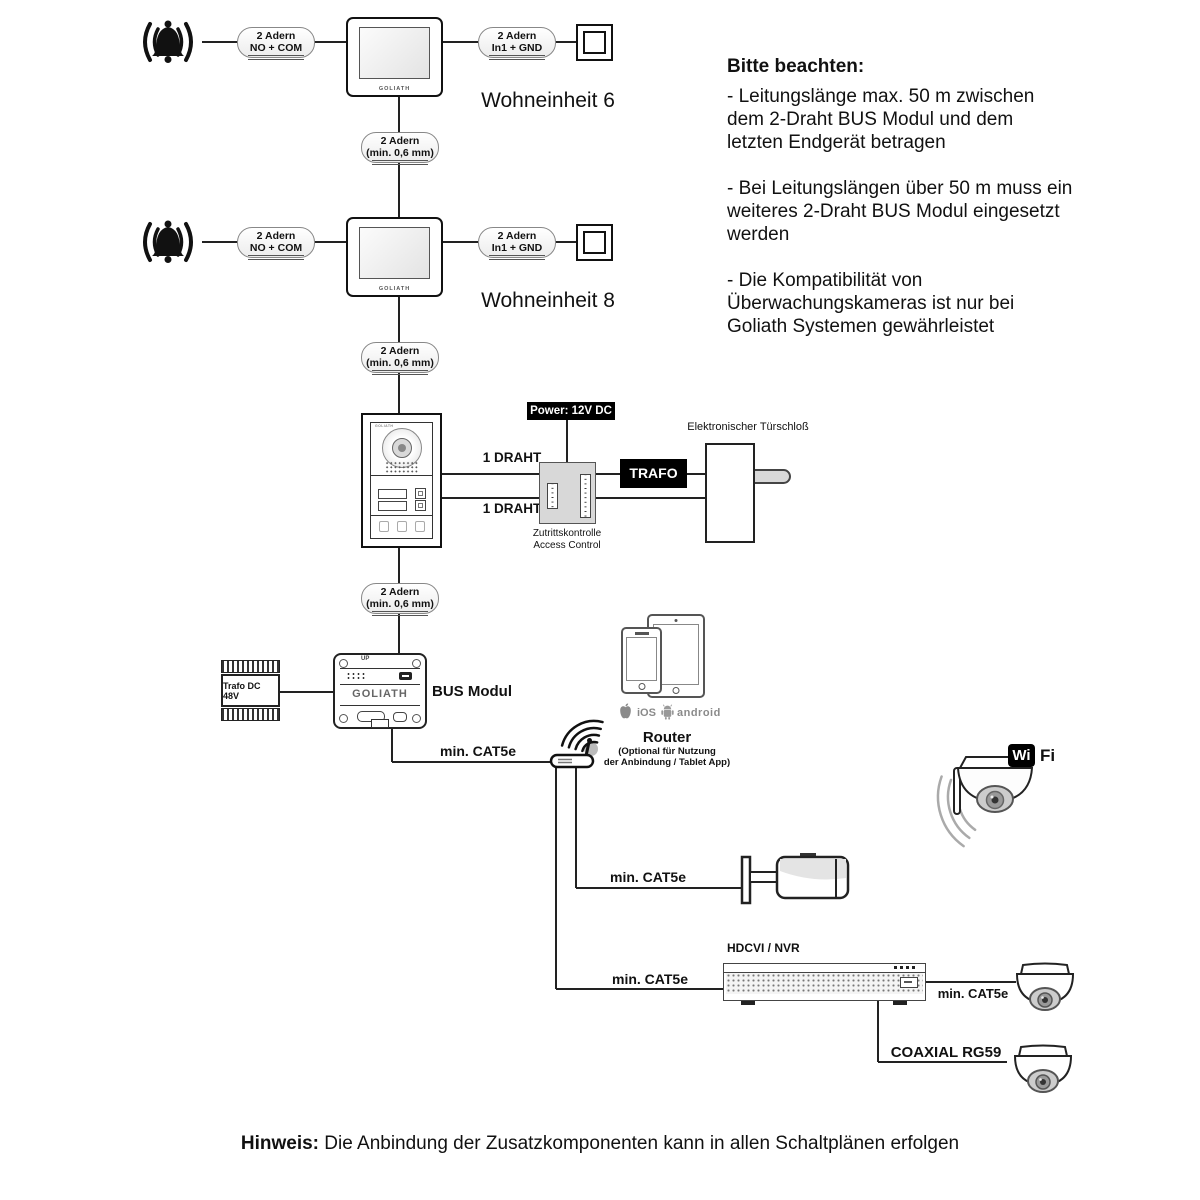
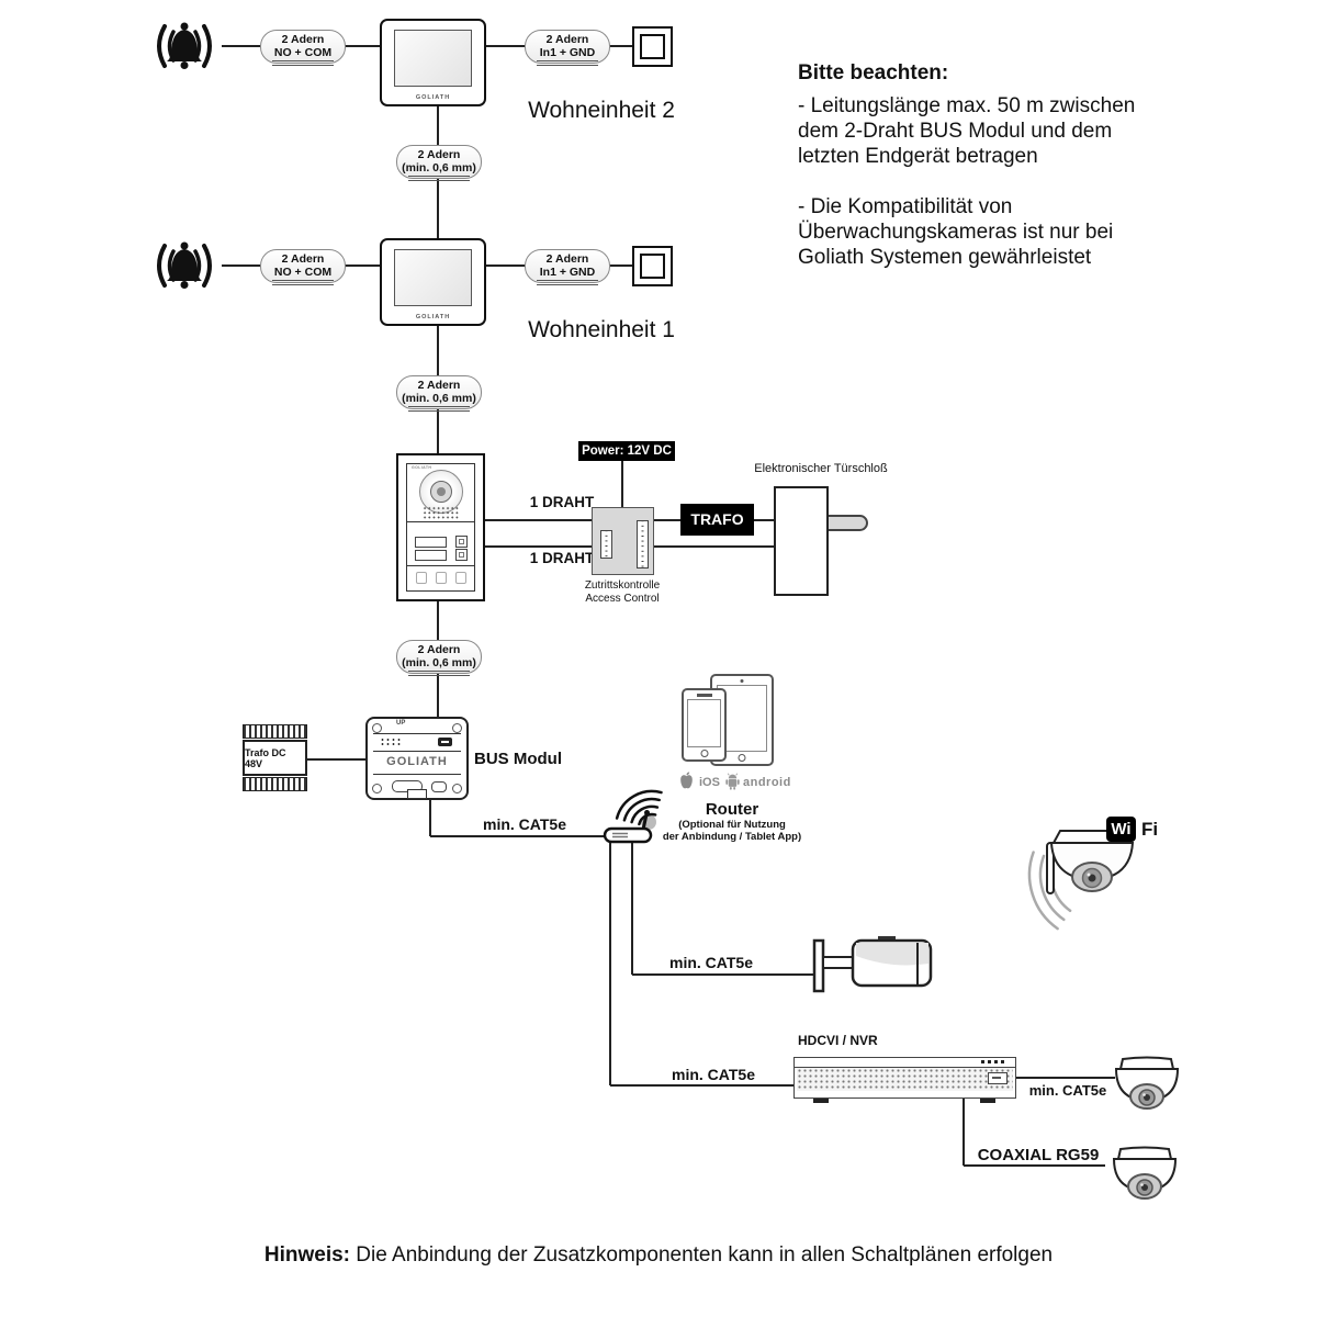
  2 Adern
  NO + COM
  2 Adern
  In1 + GND
- Wohneinheit 6
+ Wohneinheit 2
  2 Adern
  (min. 0,6 mm)
  2 Adern
  NO + COM
  2 Adern
  In1 + GND
- Wohneinheit 8
+ Wohneinheit 1
  2 Adern
  (min. 0,6 mm)
  Bitte beachten:
  - Leitungslänge max. 50 m zwischen
  dem 2-Draht BUS Modul und dem
  letzten Endgerät betragen
- - Bei Leitungslängen über 50 m muss ein
- weiteres 2-Draht BUS Modul eingesetzt
- werden
  - Die Kompatibilität von
  Überwachungskameras ist nur bei
  Goliath Systemen gewährleistet
  Power: 12V DC
  1 DRAHT
  1 DRAHT
  Zutrittskontrolle
  Access Control
  TRAFO
  Elektronischer Türschloß
  2 Adern
  (min. 0,6 mm)
  Trafo DC 48V
  GOLIATH
  BUS Modul
  iOS
  android
  Router
  (Optional für Nutzung
  der Anbindung / Tablet App)
  min. CAT5e
  min. CAT5e
  min. CAT5e
  min. CAT5e
  Wi
  Fi
  HDCVI / NVR
  COAXIAL RG59
  Hinweis: Die Anbindung der Zusatzkomponenten kann in allen Schaltplänen erfolgen
